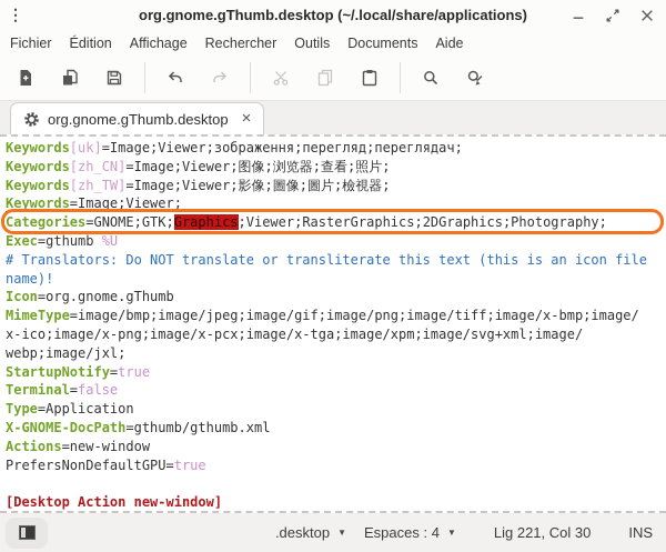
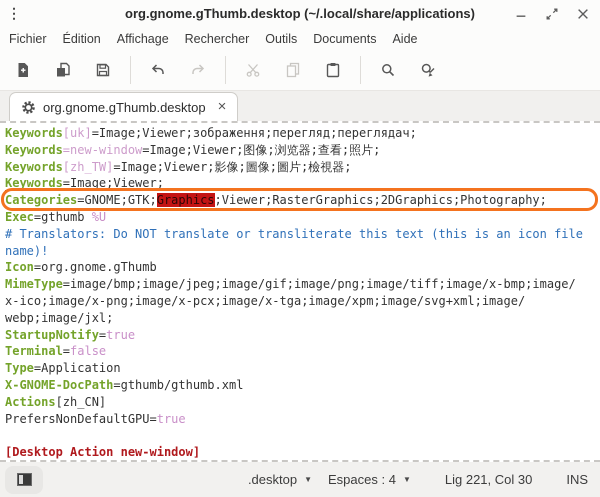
  ⋮
  org.gnome.gThumb.desktop (~/.local/share/applications)
  Fichier
  Édition
  Affichage
  Rechercher
  Outils
  Documents
  Aide
  org.gnome.gThumb.desktop
  ×
  Keywords[uk]=Image;Viewer;зображення;перегляд;переглядач;
- Keywords[zh_CN]=Image;Viewer;图像;浏览器;查看;照片;
+ Keywords=new-window=Image;Viewer;图像;浏览器;查看;照片;
  Keywords[zh_TW]=Image;Viewer;影像;圖像;圖片;檢視器;
  Keywords=Image;Viewer;
  Categories=GNOME;GTK;Graphics;Viewer;RasterGraphics;2DGraphics;Photography;
  Exec=gthumb %U
  # Translators: Do NOT translate or transliterate this text (this is an icon file
  name)!
  Icon=org.gnome.gThumb
  MimeType=image/bmp;image/jpeg;image/gif;image/png;image/tiff;image/x-bmp;image/
  x-ico;image/x-png;image/x-pcx;image/x-tga;image/xpm;image/svg+xml;image/
  webp;image/jxl;
  StartupNotify=true
  Terminal=false
  Type=Application
  X-GNOME-DocPath=gthumb/gthumb.xml
- Actions=new-window
+ Actions[zh_CN]
  PrefersNonDefaultGPU=true
  [Desktop Action new-window]
  .desktop
  ▼
  Espaces : 4
  ▼
  Lig 221, Col 30
  INS
